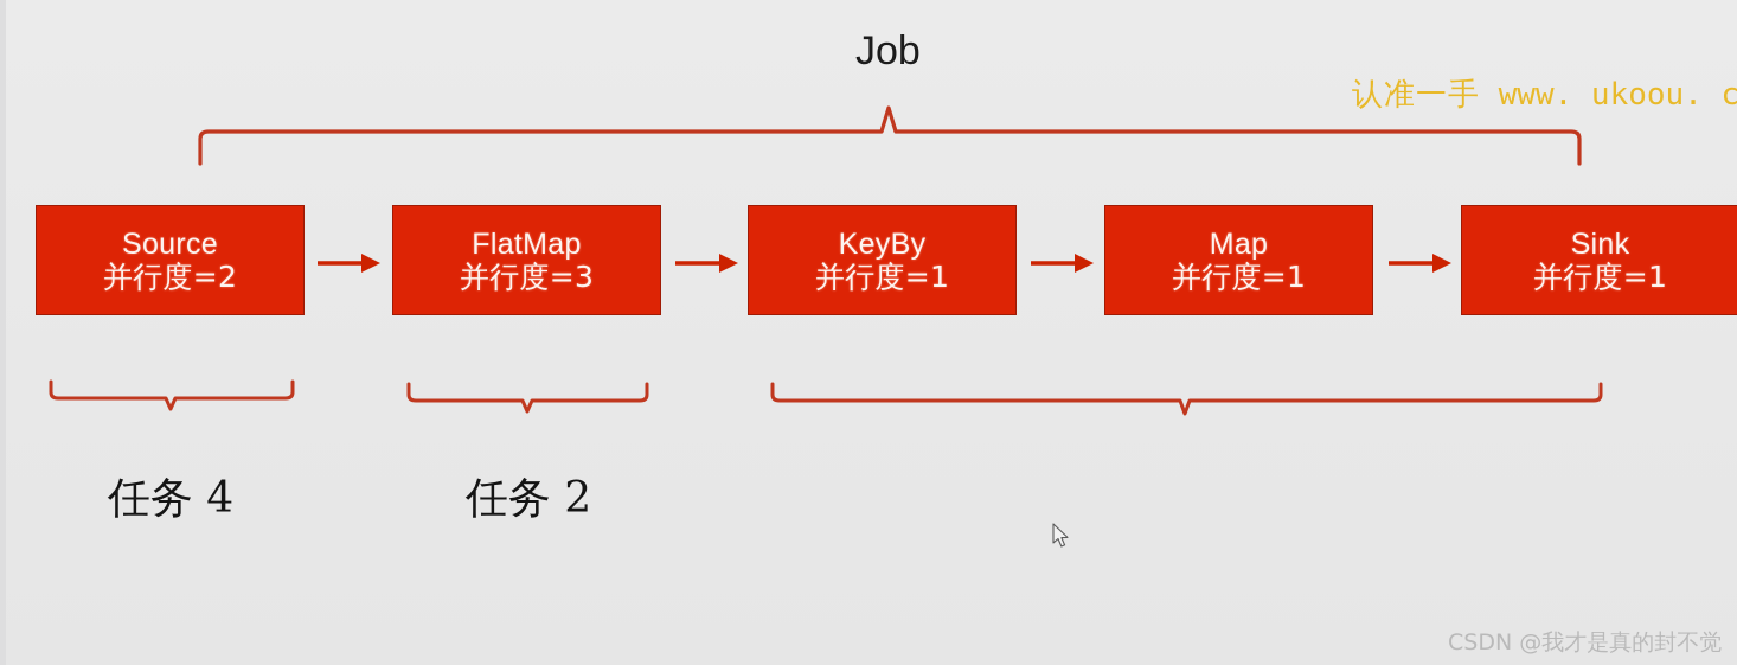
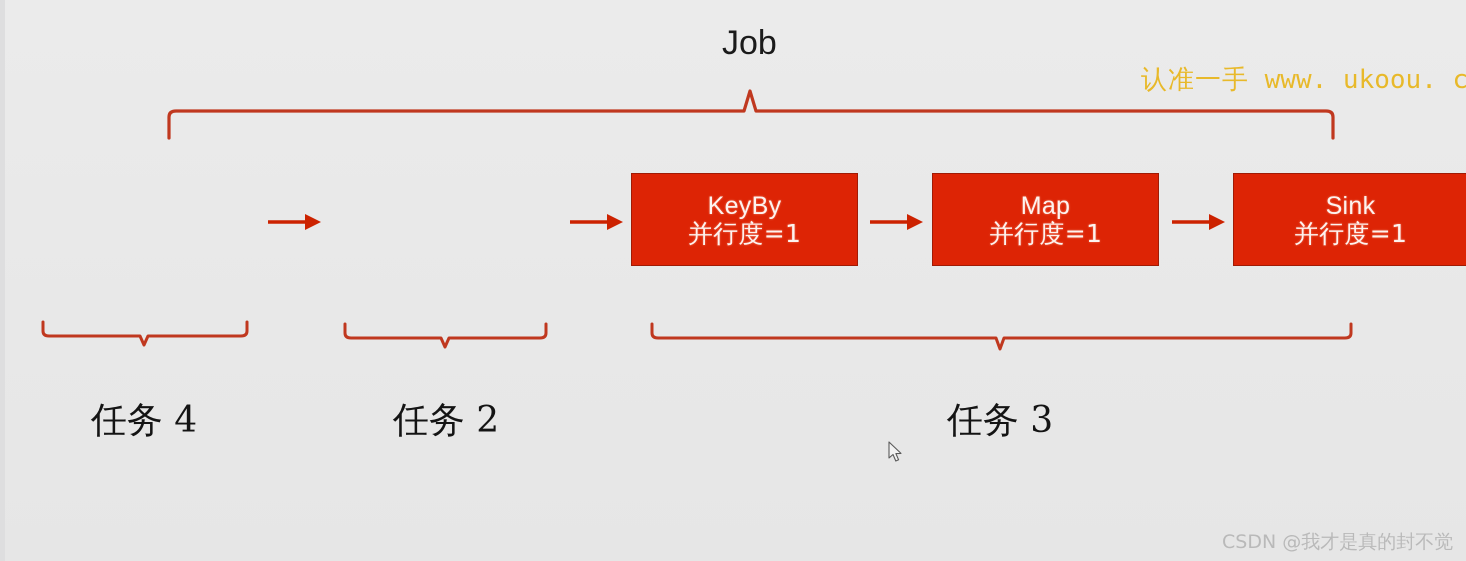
  Job
  认准一手 www. ukoou. c
- Source
- 并行度=2
- FlatMap
- 并行度=3
  KeyBy
  并行度=1
  Map
  并行度=1
  Sink
  并行度=1
  任务 4
  任务 2
+ 任务 3
  CSDN @我才是真的封不觉
